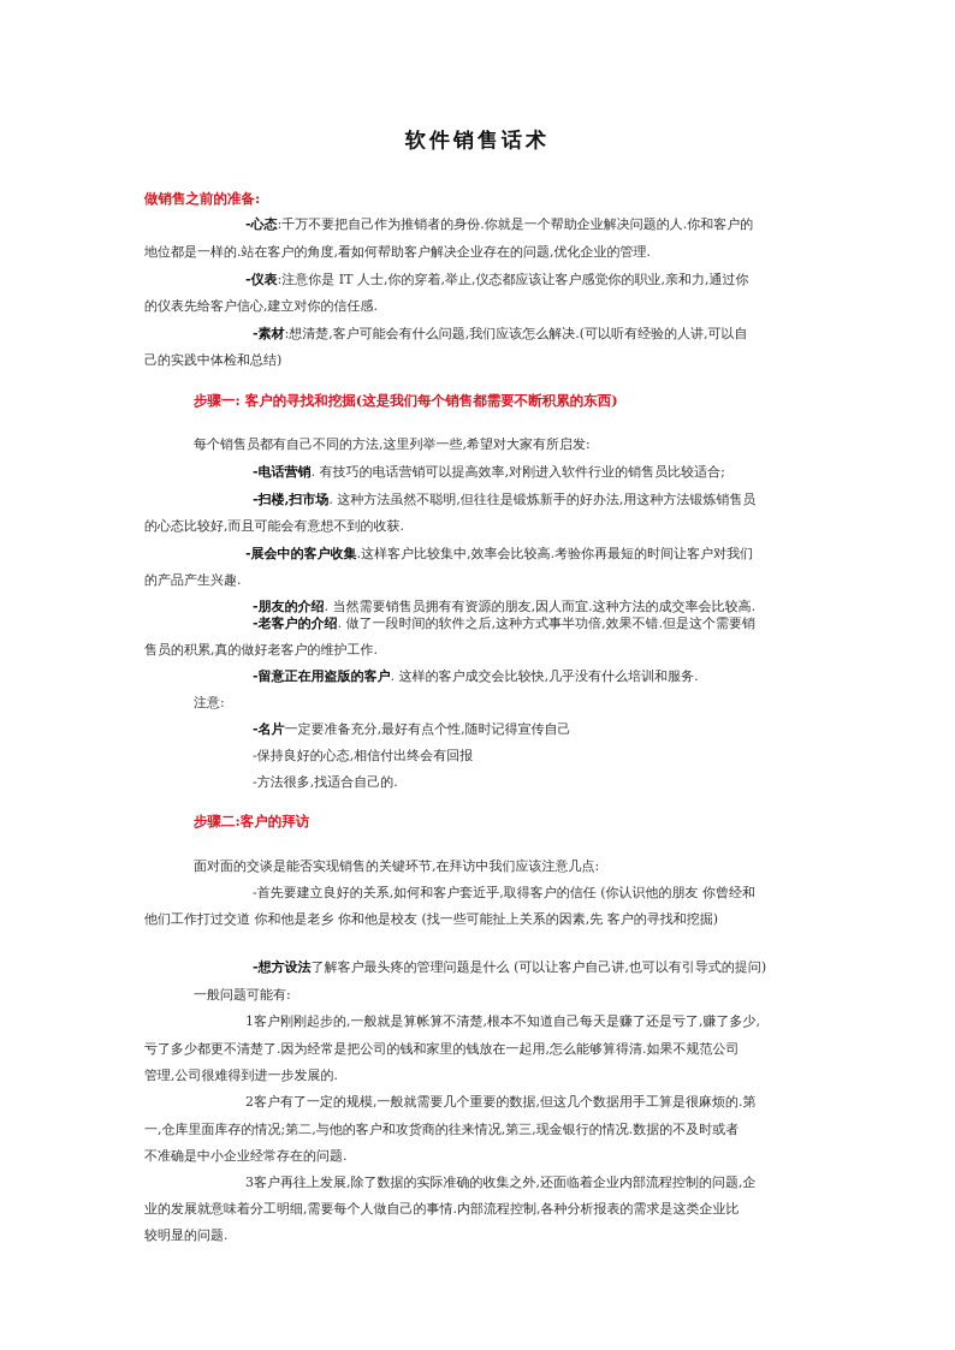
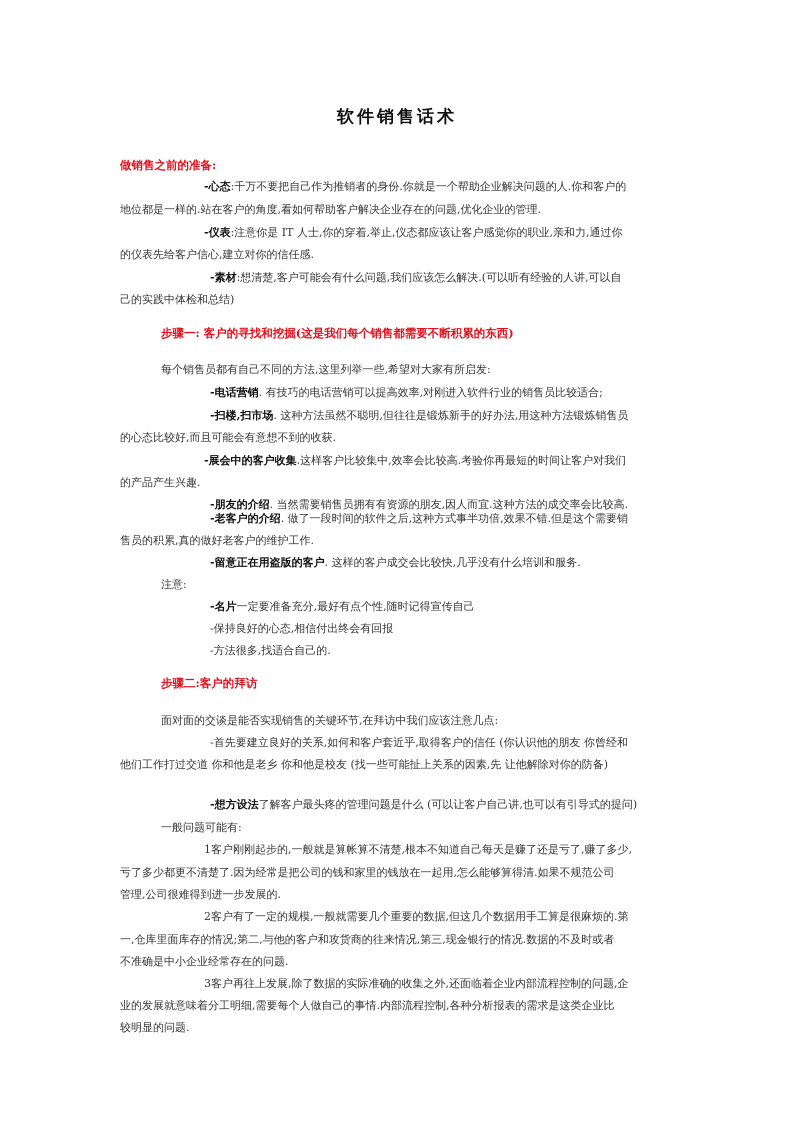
  软件销售话术
  做销售之前的准备:
  -心态:千万不要把自己作为推销者的身份.你就是一个帮助企业解决问题的人.你和客户的
  地位都是一样的.站在客户的角度,看如何帮助客户解决企业存在的问题,优化企业的管理.
  -仪表:注意你是 IT 人士,你的穿着,举止,仪态都应该让客户感觉你的职业,亲和力,通过你
  的仪表先给客户信心,建立对你的信任感.
  -素材:想清楚,客户可能会有什么问题,我们应该怎么解决.(可以听有经验的人讲,可以自
  己的实践中体检和总结)
  步骤一: 客户的寻找和挖掘(这是我们每个销售都需要不断积累的东西)
  每个销售员都有自己不同的方法,这里列举一些,希望对大家有所启发:
  -电话营销. 有技巧的电话营销可以提高效率,对刚进入软件行业的销售员比较适合;
  -扫楼,扫市场. 这种方法虽然不聪明,但往往是锻炼新手的好办法,用这种方法锻炼销售员
  的心态比较好,而且可能会有意想不到的收获.
  -展会中的客户收集.这样客户比较集中,效率会比较高.考验你再最短的时间让客户对我们
  的产品产生兴趣.
  -朋友的介绍. 当然需要销售员拥有有资源的朋友,因人而宜.这种方法的成交率会比较高.
  -老客户的介绍. 做了一段时间的软件之后,这种方式事半功倍,效果不错.但是这个需要销
  售员的积累,真的做好老客户的维护工作.
  -留意正在用盗版的客户. 这样的客户成交会比较快,几乎没有什么培训和服务.
  注意:
  -名片一定要准备充分,最好有点个性,随时记得宣传自己
  -保持良好的心态,相信付出终会有回报
  -方法很多,找适合自己的.
  步骤二:客户的拜访
  面对面的交谈是能否实现销售的关键环节,在拜访中我们应该注意几点:
  -首先要建立良好的关系,如何和客户套近乎,取得客户的信任 (你认识他的朋友 你曾经和
- 他们工作打过交道 你和他是老乡 你和他是校友 (找一些可能扯上关系的因素,先 客户的寻找和挖掘)
+ 他们工作打过交道 你和他是老乡 你和他是校友 (找一些可能扯上关系的因素,先 让他解除对你的防备)
  -想方设法了解客户最头疼的管理问题是什么 (可以让客户自己讲,也可以有引导式的提问)
  一般问题可能有:
  1客户刚刚起步的,一般就是算帐算不清楚,根本不知道自己每天是赚了还是亏了,赚了多少,
  亏了多少都更不清楚了.因为经常是把公司的钱和家里的钱放在一起用,怎么能够算得清.如果不规范公司
  管理,公司很难得到进一步发展的.
  2客户有了一定的规模,一般就需要几个重要的数据,但这几个数据用手工算是很麻烦的.第
  一,仓库里面库存的情况;第二,与他的客户和攻货商的往来情况,第三,现金银行的情况.数据的不及时或者
  不准确是中小企业经常存在的问题.
  3客户再往上发展,除了数据的实际准确的收集之外,还面临着企业内部流程控制的问题,企
  业的发展就意味着分工明细,需要每个人做自己的事情.内部流程控制,各种分析报表的需求是这类企业比
  较明显的问题.
